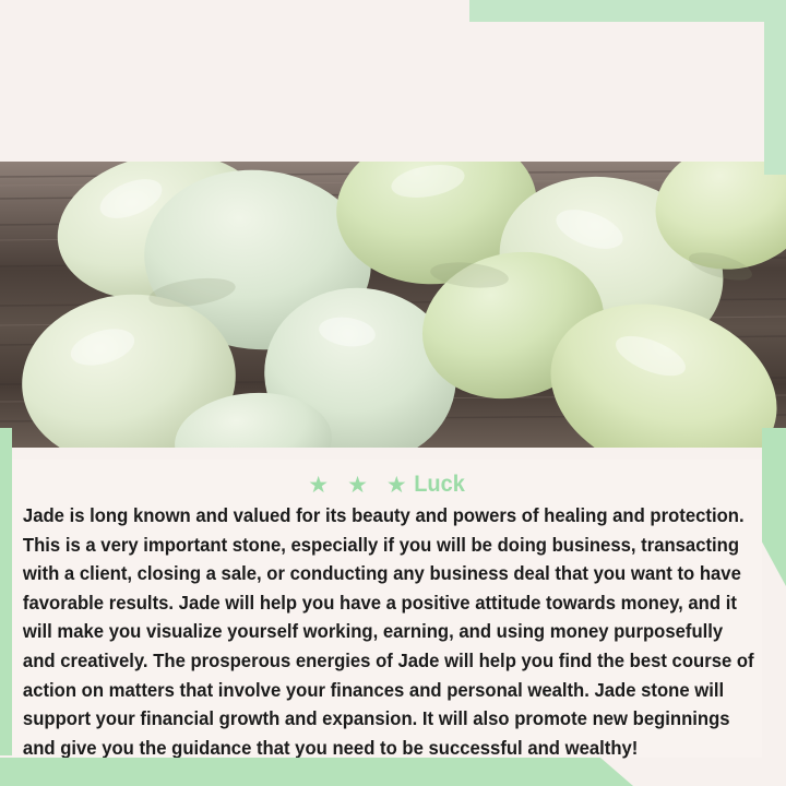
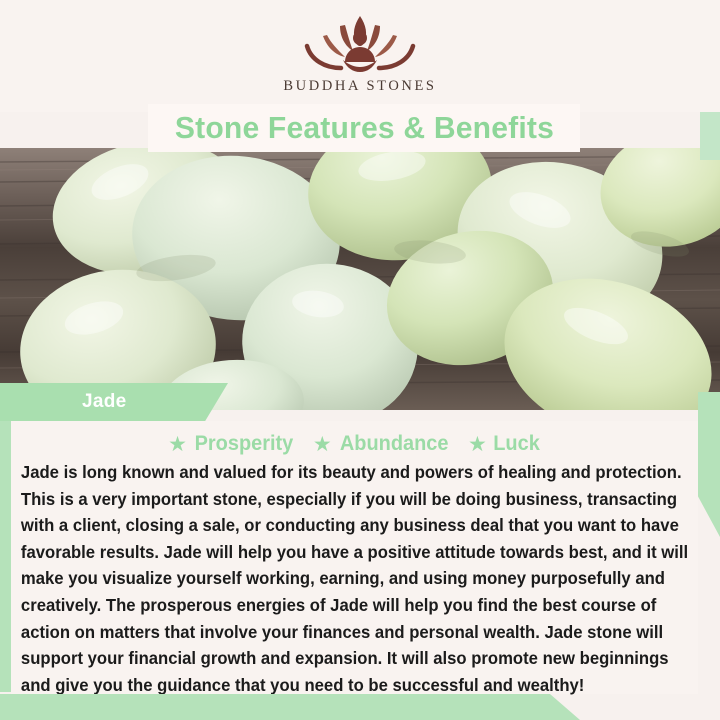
+ BUDDHA STONES
+ Stone Features & Benefits
+ Jade
  ★
+ Prosperity
  ★
+ Abundance
  ★
  Luck
- Jade is long known and valued for its beauty and powers of healing and protection. This is a very important stone, especially if you will be doing business, transacting with a client, closing a sale, or conducting any business deal that you want to have favorable results. Jade will help you have a positive attitude towards money, and it will make you visualize yourself working, earning, and using money purposefully and creatively. The prosperous energies of Jade will help you find the best course of action on matters that involve your finances and personal wealth. Jade stone will support your financial growth and expansion. It will also promote new beginnings and give you the guidance that you need to be successful and wealthy!
+ Jade is long known and valued for its beauty and powers of healing and protection. This is a very important stone, especially if you will be doing business, transacting with a client, closing a sale, or conducting any business deal that you want to have favorable results. Jade will help you have a positive attitude towards best, and it will make you visualize yourself working, earning, and using money purposefully and creatively. The prosperous energies of Jade will help you find the best course of action on matters that involve your finances and personal wealth. Jade stone will support your financial growth and expansion. It will also promote new beginnings and give you the guidance that you need to be successful and wealthy!
